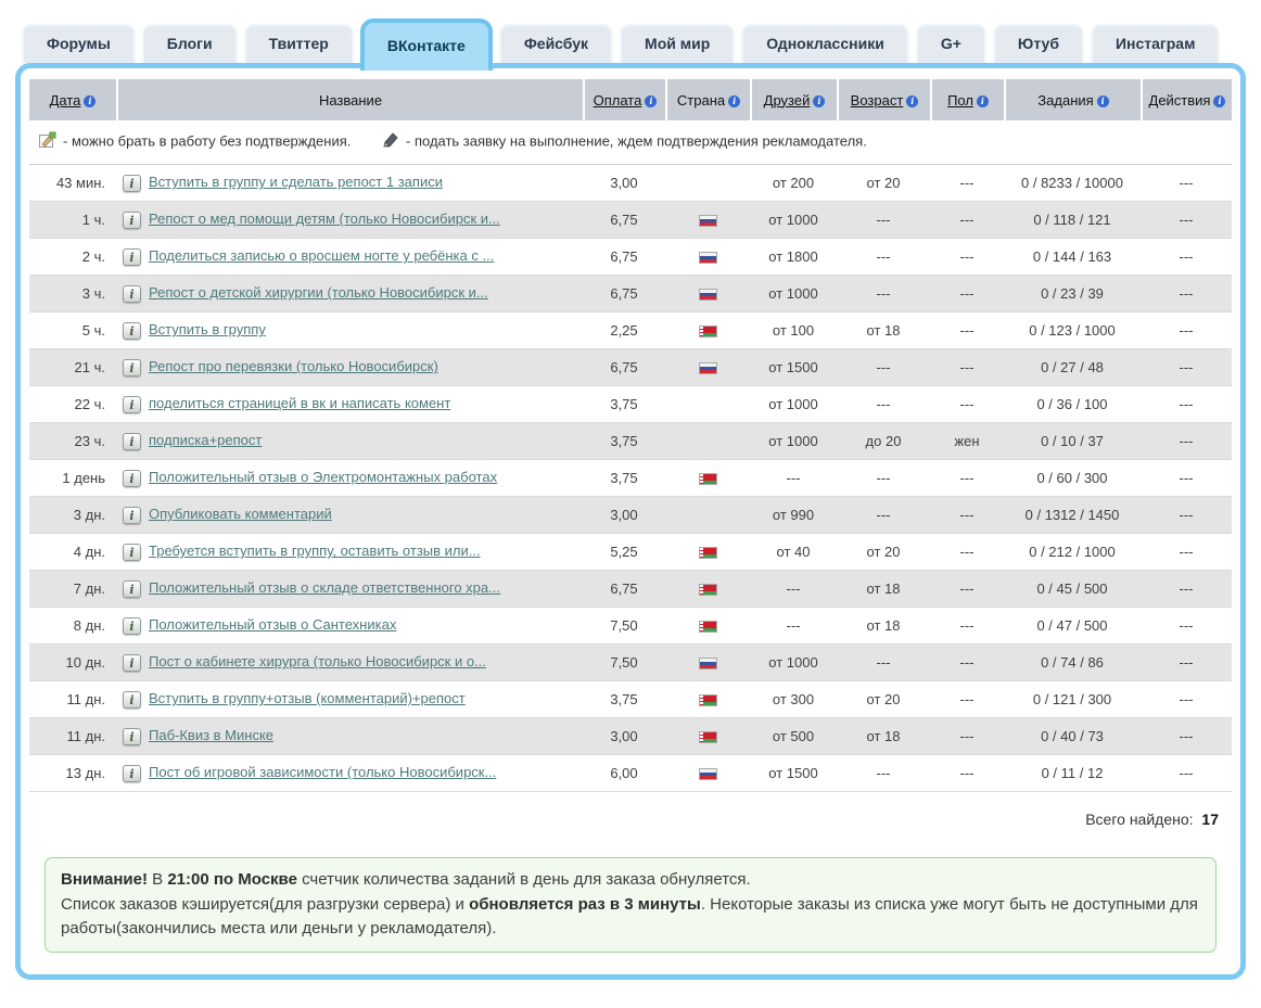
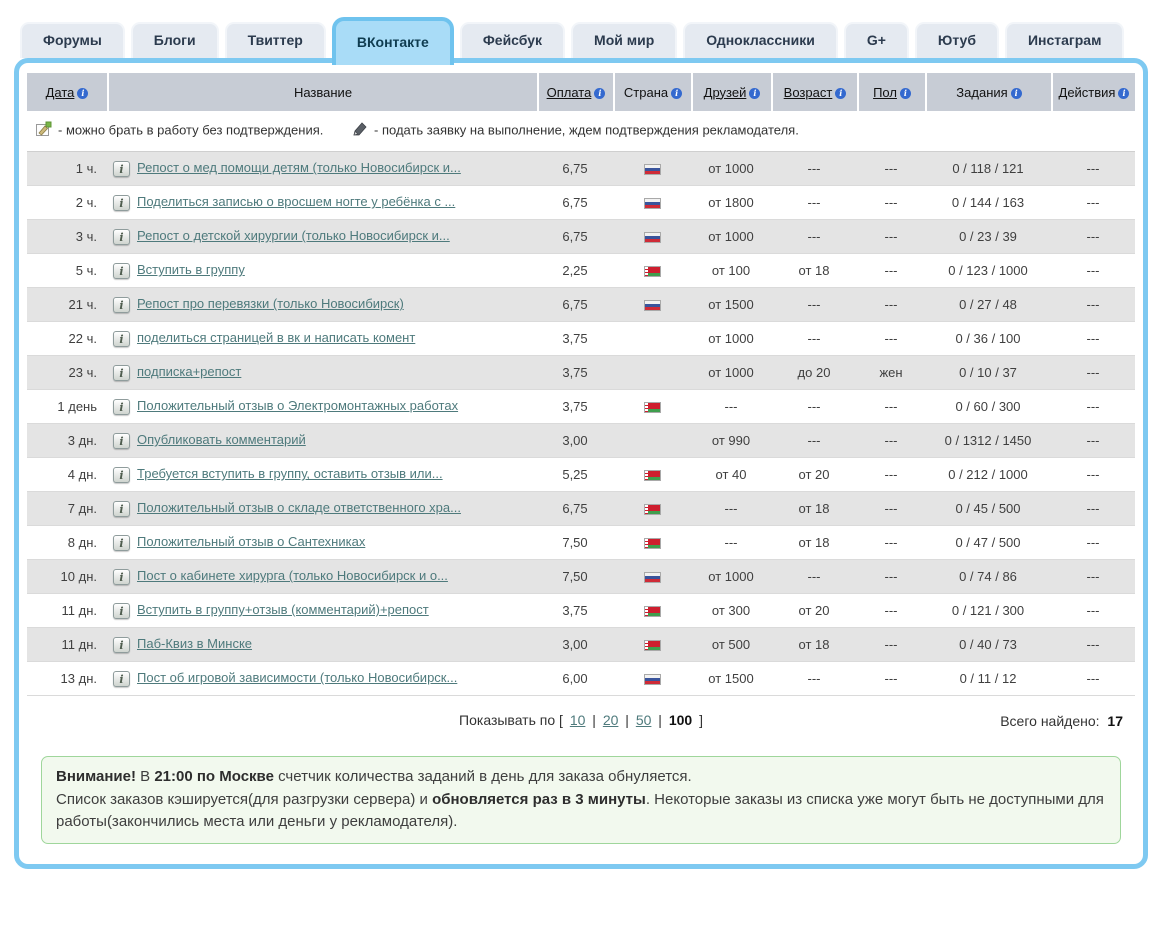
  Форумы
  Блоги
  Твиттер
  ВКонтакте
  Фейсбук
  Мой мир
  Одноклассники
  G+
  Ютуб
  Инстаграм
  Дата	Название	Оплата	Страна	Друзей	Возраст	Пол	Задания	Действия
  - можно брать в работу без подтверждения. - подать заявку на выполнение, ждем подтверждения рекламодателя.
- 43 мин.	Вступить в группу и сделать репост 1 записи	3,00		от 200	от 20	---	0 / 8233 / 10000	---
  1 ч.	Репост о мед помощи детям (только Новосибирск и...	6,75		от 1000	---	---	0 / 118 / 121	---
  2 ч.	Поделиться записью о вросшем ногте у ребёнка с ...	6,75		от 1800	---	---	0 / 144 / 163	---
  3 ч.	Репост о детской хирургии (только Новосибирск и...	6,75		от 1000	---	---	0 / 23 / 39	---
  5 ч.	Вступить в группу	2,25		от 100	от 18	---	0 / 123 / 1000	---
  21 ч.	Репост про перевязки (только Новосибирск)	6,75		от 1500	---	---	0 / 27 / 48	---
  22 ч.	поделиться страницей в вк и написать комент	3,75		от 1000	---	---	0 / 36 / 100	---
  23 ч.	подписка+репост	3,75		от 1000	до 20	жен	0 / 10 / 37	---
  1 день	Положительный отзыв о Электромонтажных работах	3,75		---	---	---	0 / 60 / 300	---
  3 дн.	Опубликовать комментарий	3,00		от 990	---	---	0 / 1312 / 1450	---
  4 дн.	Требуется вступить в группу, оставить отзыв или...	5,25		от 40	от 20	---	0 / 212 / 1000	---
  7 дн.	Положительный отзыв о складе ответственного хра...	6,75		---	от 18	---	0 / 45 / 500	---
  8 дн.	Положительный отзыв о Сантехниках	7,50		---	от 18	---	0 / 47 / 500	---
  10 дн.	Пост о кабинете хирурга (только Новосибирск и о...	7,50		от 1000	---	---	0 / 74 / 86	---
  11 дн.	Вступить в группу+отзыв (комментарий)+репост	3,75		от 300	от 20	---	0 / 121 / 300	---
  11 дн.	Паб-Квиз в Минске	3,00		от 500	от 18	---	0 / 40 / 73	---
  13 дн.	Пост об игровой зависимости (только Новосибирск...	6,00		от 1500	---	---	0 / 11 / 12	---
+ Показывать по [ 10 | 20 | 50 | 100 ]
  Всего найдено: 17
  Внимание! В 21:00 по Москве счетчик количества заданий в день для заказа обнуляется.
  Список заказов кэшируется(для разгрузки сервера) и обновляется раз в 3 минуты. Некоторые заказы из списка уже могут быть не доступными для работы(закончились места или деньги у рекламодателя).
